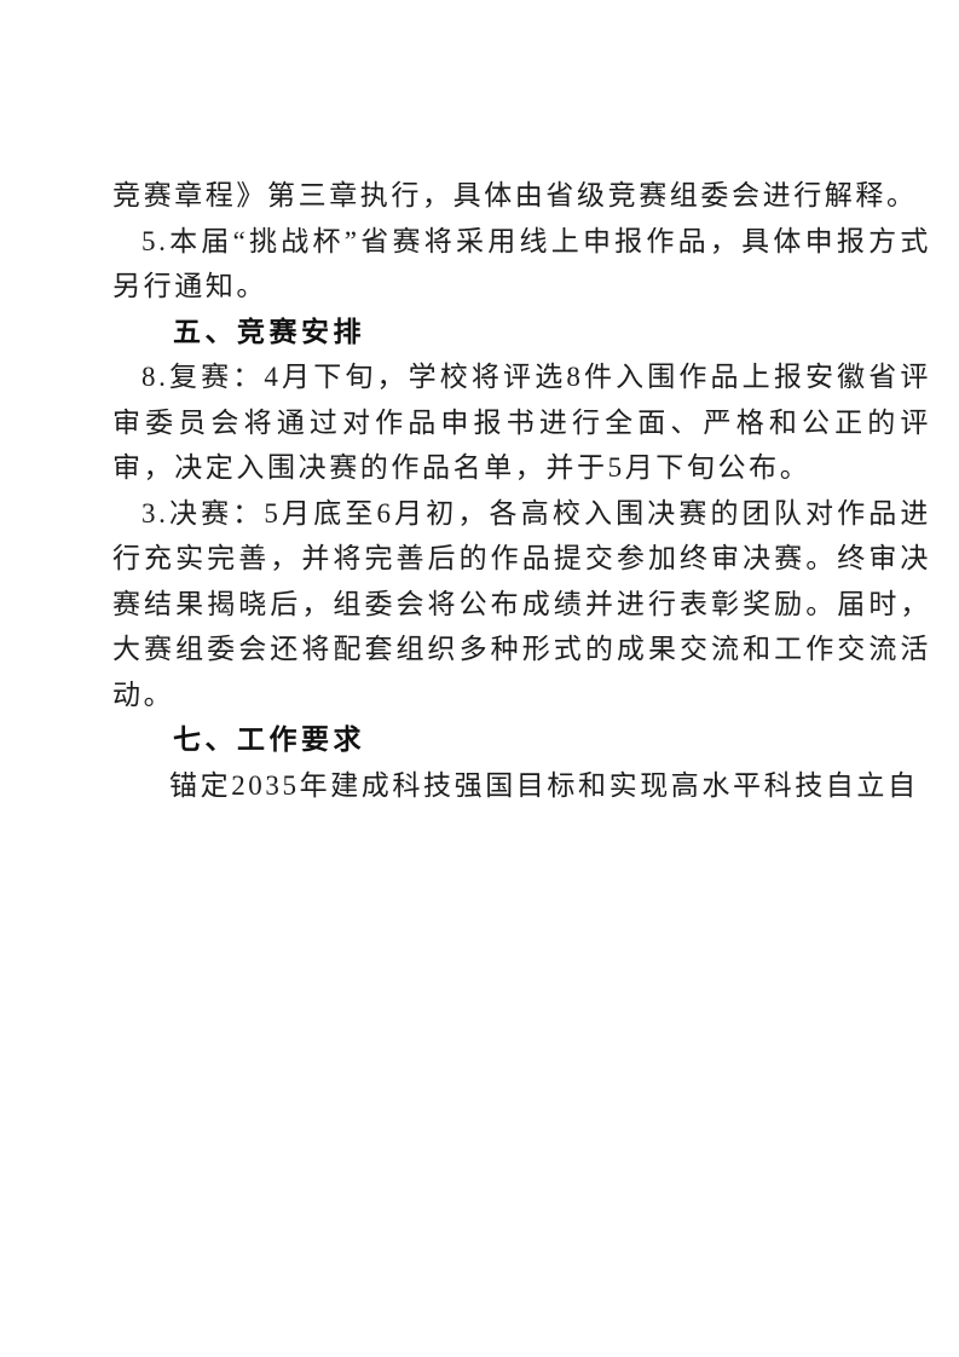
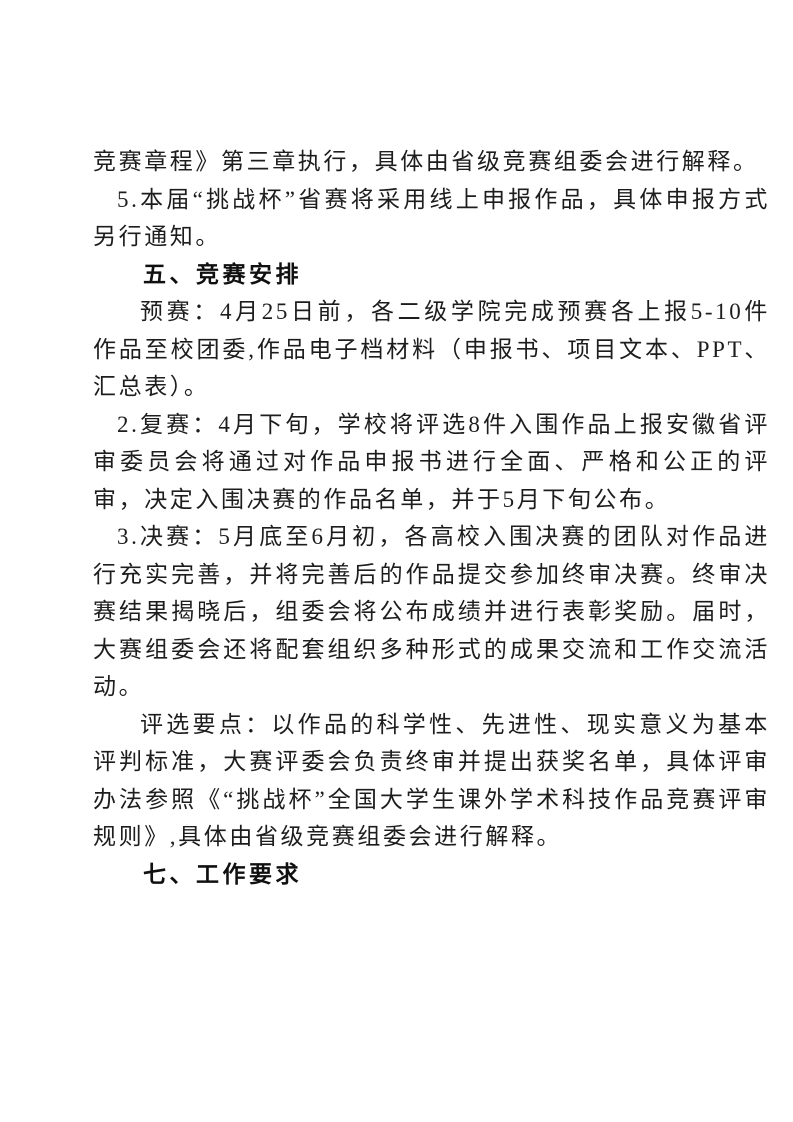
  竞赛章程》第三章执行，具体由省级竞赛组委会进行解释。
  5.本届“挑战杯”省赛将采用线上申报作品，具体申报方式另行通知。
  五、竞赛安排
+ 预赛：4月25日前，各二级学院完成预赛各上报5-10件作品至校团委,作品电子档材料（申报书、项目文本、PPT、汇总表）。
- 8.复赛：4月下旬，学校将评选8件入围作品上报安徽省评审委员会将通过对作品申报书进行全面、严格和公正的评审，决定入围决赛的作品名单，并于5月下旬公布。
+ 2.复赛：4月下旬，学校将评选8件入围作品上报安徽省评审委员会将通过对作品申报书进行全面、严格和公正的评审，决定入围决赛的作品名单，并于5月下旬公布。
  3.决赛：5月底至6月初，各高校入围决赛的团队对作品进行充实完善，并将完善后的作品提交参加终审决赛。终审决赛结果揭晓后，组委会将公布成绩并进行表彰奖励。届时，大赛组委会还将配套组织多种形式的成果交流和工作交流活动。
+ 评选要点：以作品的科学性、先进性、现实意义为基本评判标准，大赛评委会负责终审并提出获奖名单，具体评审办法参照《“挑战杯”全国大学生课外学术科技作品竞赛评审规则》,具体由省级竞赛组委会进行解释。
  七、工作要求
- 锚定2035年建成科技强国目标和实现高水平科技自立自
